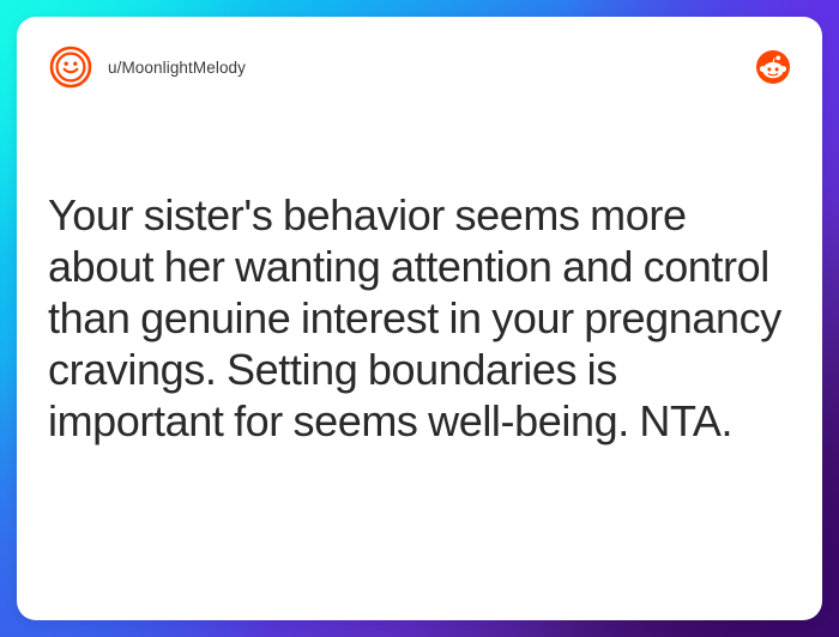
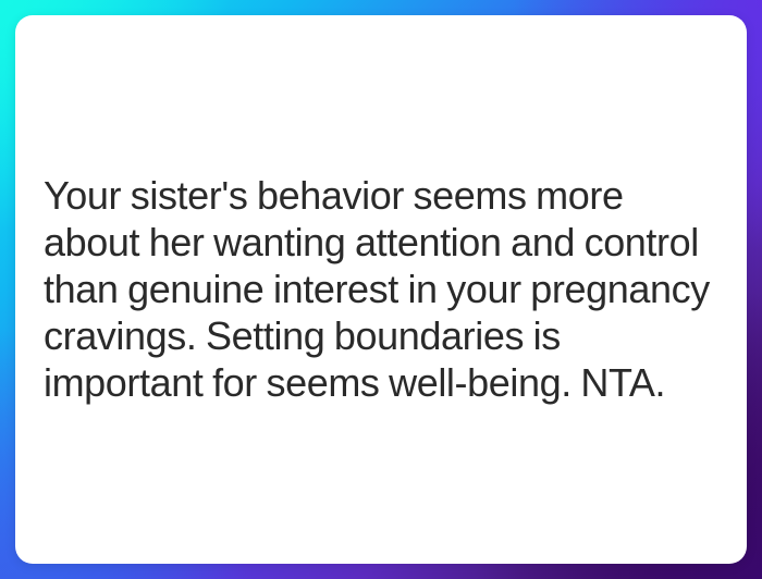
- u/MoonlightMelody
  Your sister's behavior seems more about her wanting attention and control than genuine interest in your pregnancy cravings. Setting boundaries is important for seems well-being. NTA.
